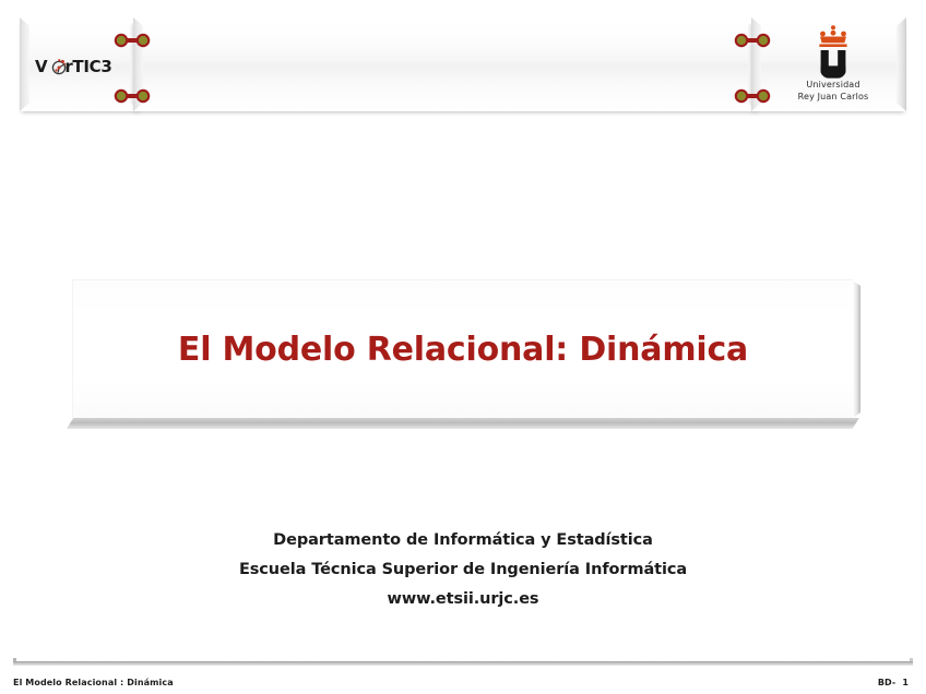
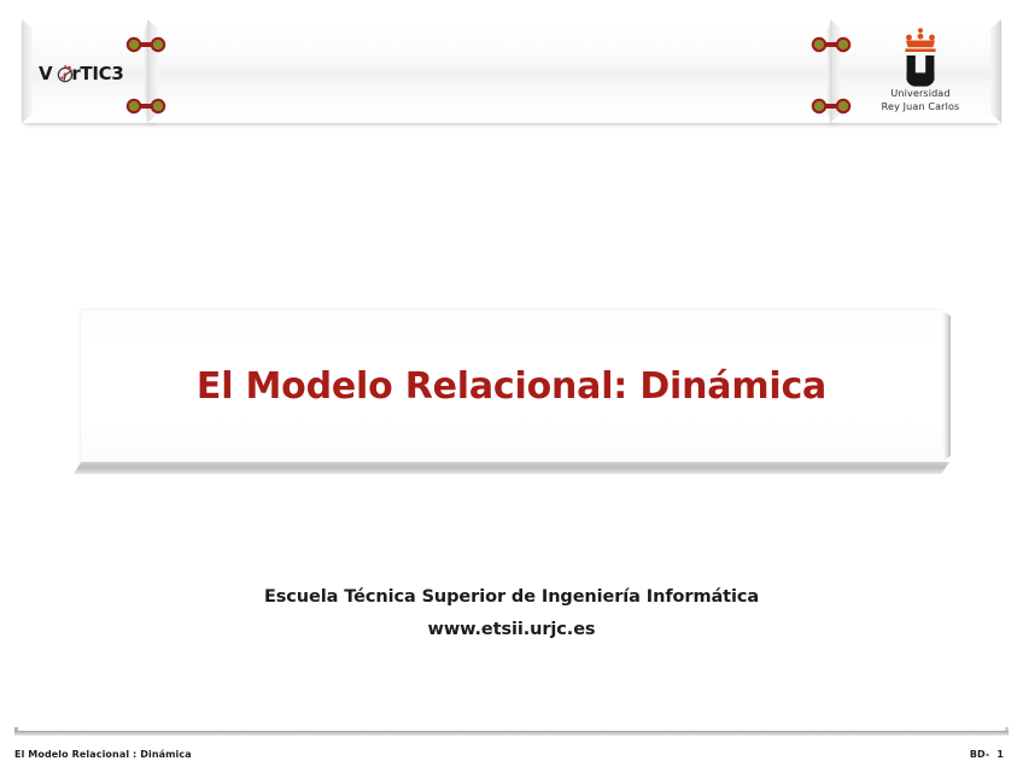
  V rTIC3
  Universidad
  Rey Juan Carlos
  El Modelo Relacional: Dinámica
- Departamento de Informática y Estadística
  Escuela Técnica Superior de Ingeniería Informática
  www.etsii.urjc.es
  El Modelo Relacional : Dinámica
  BD- 1
